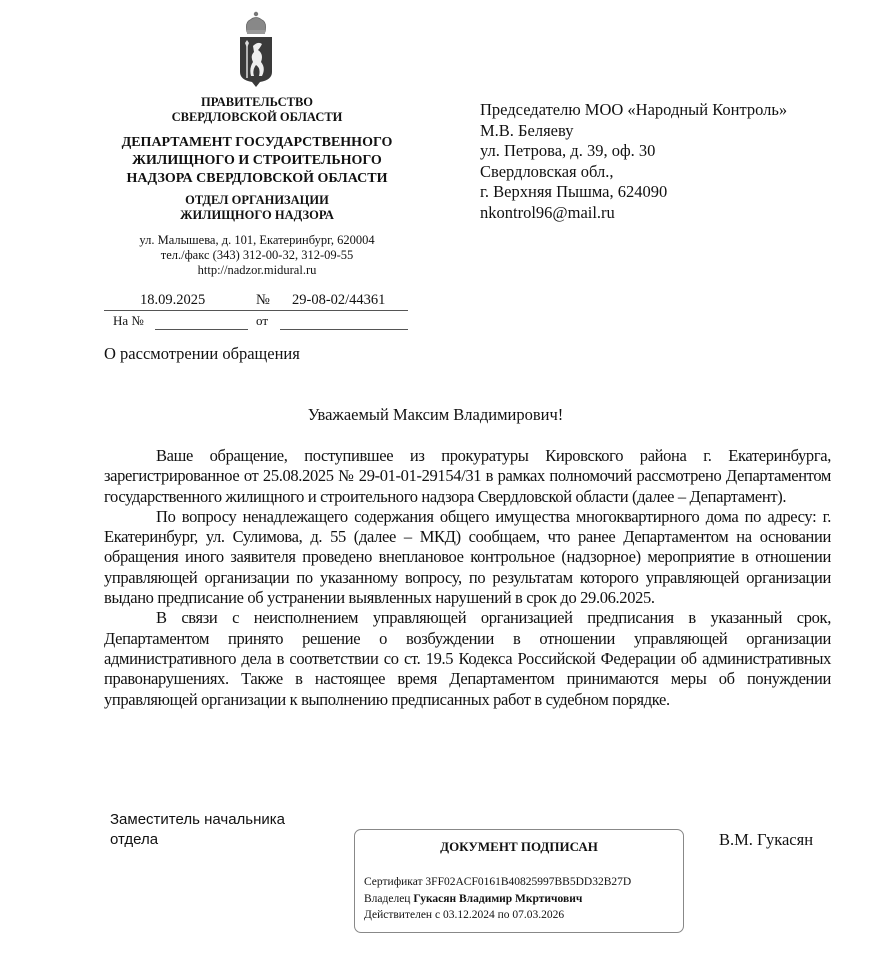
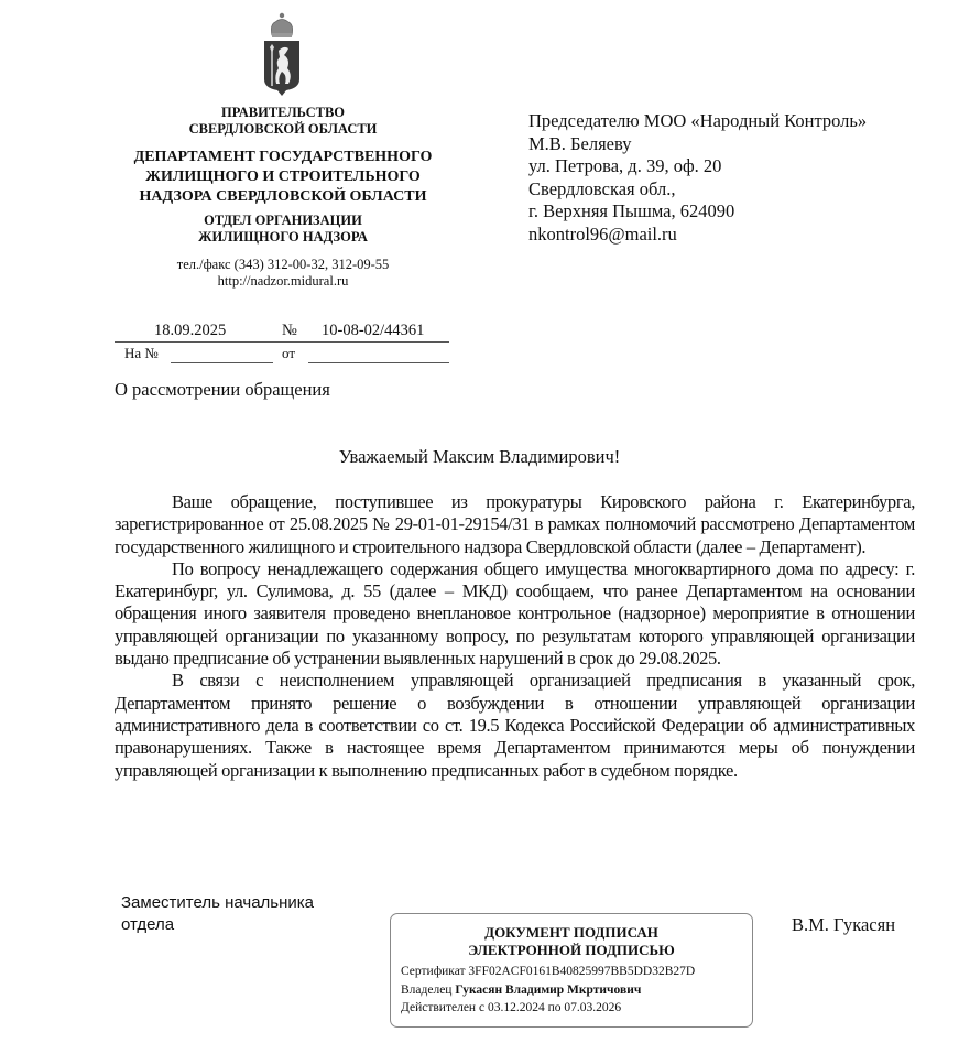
  ПРАВИТЕЛЬСТВО
  СВЕРДЛОВСКОЙ ОБЛАСТИ
  ДЕПАРТАМЕНТ ГОСУДАРСТВЕННОГО
  ЖИЛИЩНОГО И СТРОИТЕЛЬНОГО
  НАДЗОРА СВЕРДЛОВСКОЙ ОБЛАСТИ
  ОТДЕЛ ОРГАНИЗАЦИИ
  ЖИЛИЩНОГО НАДЗОРА
- ул. Малышева, д. 101, Екатеринбург, 620004
  тел./факс (343) 312-00-32, 312-09-55
  http://nadzor.midural.ru
  18.09.2025
  №
- 29-08-02/44361
+ 10-08-02/44361
  На №
  от
  Председателю МОО «Народный Контроль»
  М.В. Беляеву
- ул. Петрова, д. 39, оф. 30
+ ул. Петрова, д. 39, оф. 20
  Свердловская обл.,
  г. Верхняя Пышма, 624090
  nkontrol96@mail.ru
  О рассмотрении обращения
  Уважаемый Максим Владимирович!
  Ваше обращение, поступившее из прокуратуры Кировского района г. Екатеринбурга, зарегистрированное от 25.08.2025 № 29-01-01-29154/31 в рамках полномочий рассмотрено Департаментом государственного жилищного и строительного надзора Свердловской области (далее – Департамент).
- По вопросу ненадлежащего содержания общего имущества многоквартирного дома по адресу: г. Екатеринбург, ул. Сулимова, д. 55 (далее – МКД) сообщаем, что ранее Департаментом на основании обращения иного заявителя проведено внеплановое контрольное (надзорное) мероприятие в отношении управляющей организации по указанному вопросу, по результатам которого управляющей организации выдано предписание об устранении выявленных нарушений в срок до 29.06.2025.
+ По вопросу ненадлежащего содержания общего имущества многоквартирного дома по адресу: г. Екатеринбург, ул. Сулимова, д. 55 (далее – МКД) сообщаем, что ранее Департаментом на основании обращения иного заявителя проведено внеплановое контрольное (надзорное) мероприятие в отношении управляющей организации по указанному вопросу, по результатам которого управляющей организации выдано предписание об устранении выявленных нарушений в срок до 29.08.2025.
  В связи с неисполнением управляющей организацией предписания в указанный срок, Департаментом принято решение о возбуждении в отношении управляющей организации административного дела в соответствии со ст. 19.5 Кодекса Российской Федерации об административных правонарушениях. Также в настоящее время Департаментом принимаются меры об понуждении управляющей организации к выполнению предписанных работ в судебном порядке.
  Заместитель начальника
  отдела
  В.М. Гукасян
  ДОКУМЕНТ ПОДПИСАН
+ ЭЛЕКТРОННОЙ ПОДПИСЬЮ
  Сертификат 3FF02ACF0161B40825997BB5DD32B27D
  Владелец Гукасян Владимир Мкртичович
  Действителен с 03.12.2024 по 07.03.2026
